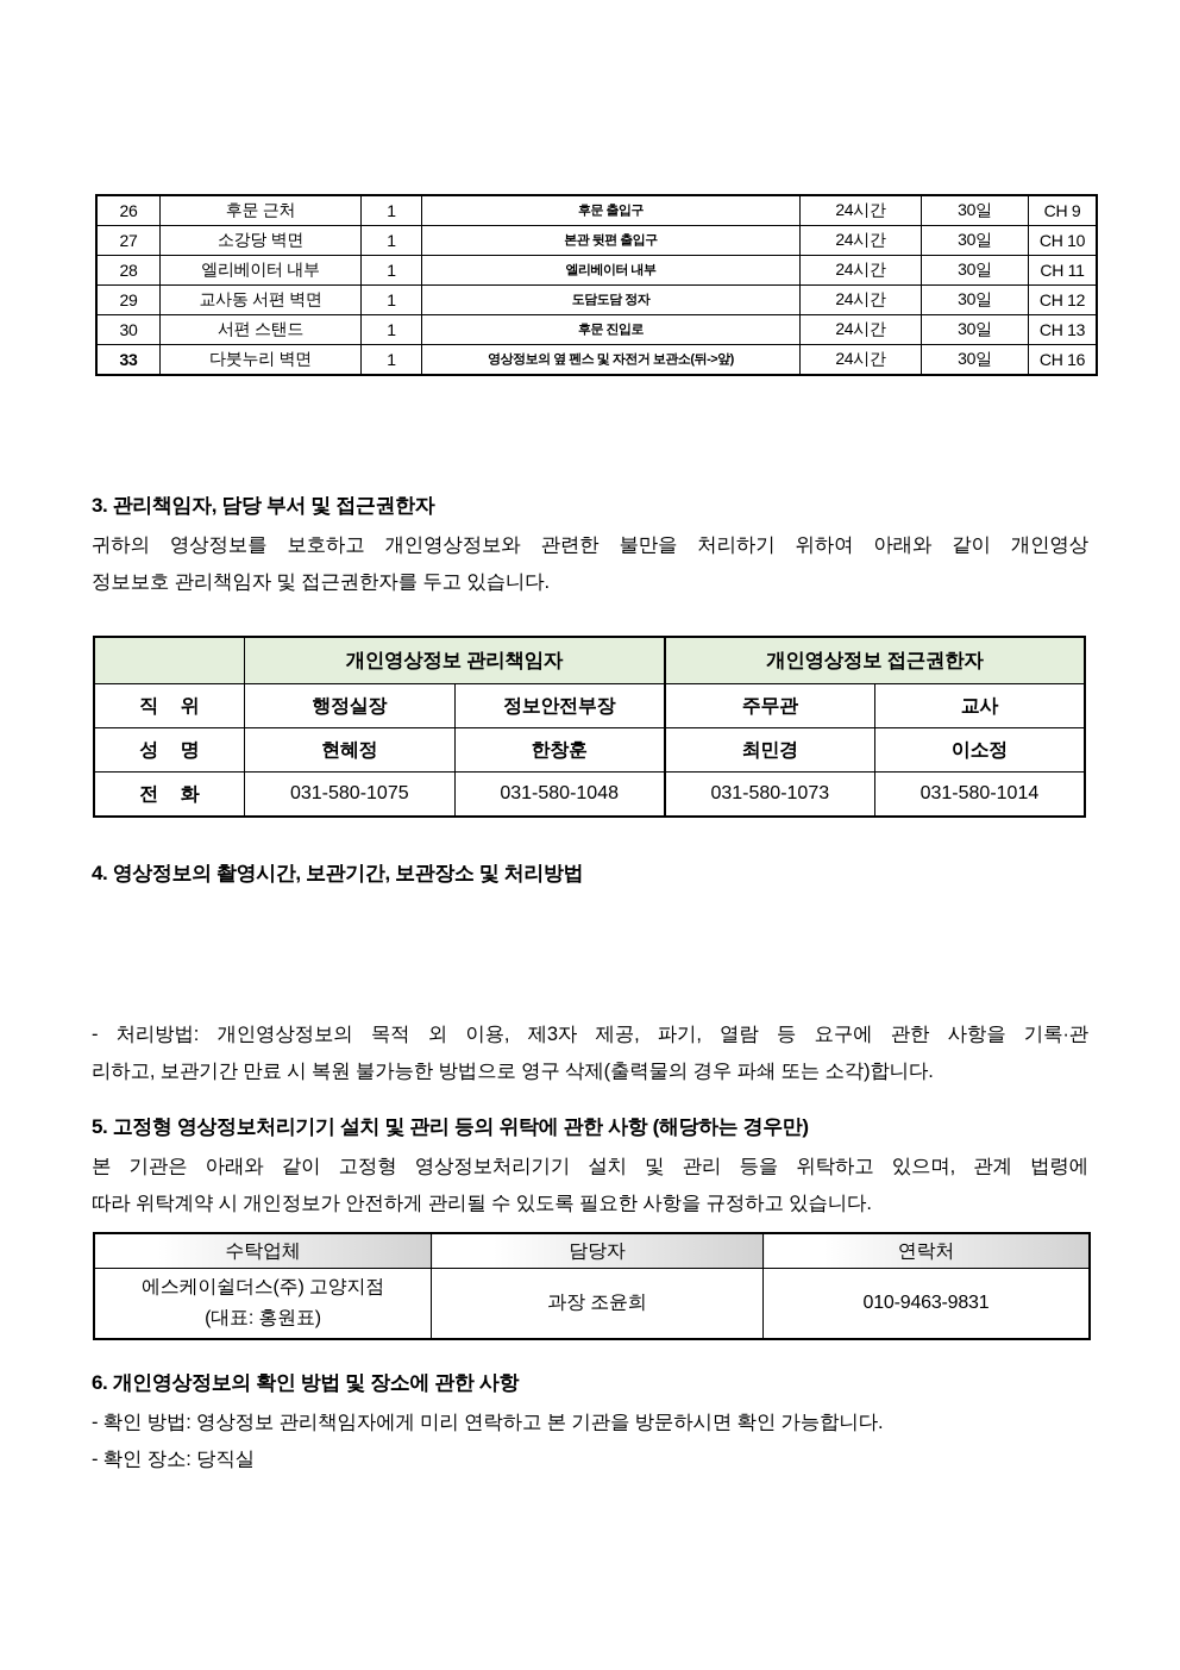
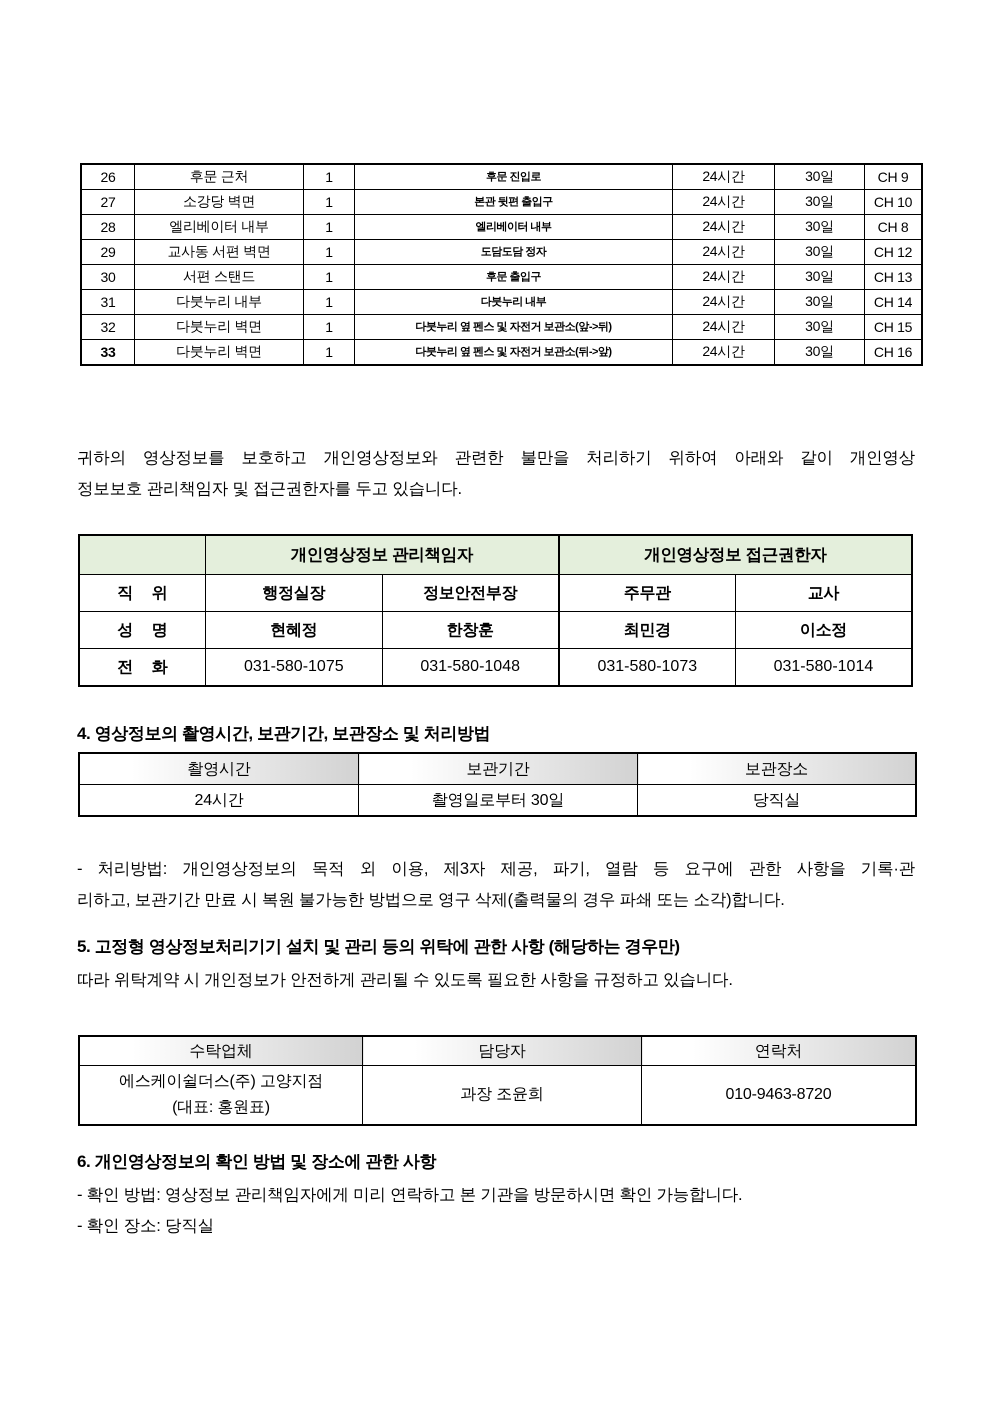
- 26	후문 근처	1	후문 출입구	24시간	30일	CH 9
+ 26	후문 근처	1	후문 진입로	24시간	30일	CH 9
  27	소강당 벽면	1	본관 뒷편 출입구	24시간	30일	CH 10
- 28	엘리베이터 내부	1	엘리베이터 내부	24시간	30일	CH 11
+ 28	엘리베이터 내부	1	엘리베이터 내부	24시간	30일	CH 8
  29	교사동 서편 벽면	1	도담도담 정자	24시간	30일	CH 12
- 30	서편 스탠드	1	후문 진입로	24시간	30일	CH 13
+ 30	서편 스탠드	1	후문 출입구	24시간	30일	CH 13
+ 31	다붓누리 내부	1	다붓누리 내부	24시간	30일	CH 14
+ 32	다붓누리 벽면	1	다붓누리 옆 펜스 및 자전거 보관소(앞->뒤)	24시간	30일	CH 15
- 33	다붓누리 벽면	1	영상정보의 옆 펜스 및 자전거 보관소(뒤->앞)	24시간	30일	CH 16
+ 33	다붓누리 벽면	1	다붓누리 옆 펜스 및 자전거 보관소(뒤->앞)	24시간	30일	CH 16
- 3. 관리책임자, 담당 부서 및 접근권한자
  귀하의 영상정보를 보호하고 개인영상정보와 관련한 불만을 처리하기 위하여 아래와 같이 개인영상
  정보보호 관리책임자 및 접근권한자를 두고 있습니다.
  	개인영상정보 관리책임자	개인영상정보 접근권한자
  직 위	행정실장	정보안전부장	주무관	교사
  성 명	현혜정	한창훈	최민경	이소정
  전 화	031-580-1075	031-580-1048	031-580-1073	031-580-1014
  4. 영상정보의 촬영시간, 보관기간, 보관장소 및 처리방법
+ 촬영시간	보관기간	보관장소
+ 24시간	촬영일로부터 30일	당직실
  - 처리방법: 개인영상정보의 목적 외 이용, 제3자 제공, 파기, 열람 등 요구에 관한 사항을 기록·관
  리하고, 보관기간 만료 시 복원 불가능한 방법으로 영구 삭제(출력물의 경우 파쇄 또는 소각)합니다.
  5. 고정형 영상정보처리기기 설치 및 관리 등의 위탁에 관한 사항 (해당하는 경우만)
- 본 기관은 아래와 같이 고정형 영상정보처리기기 설치 및 관리 등을 위탁하고 있으며, 관계 법령에
  따라 위탁계약 시 개인정보가 안전하게 관리될 수 있도록 필요한 사항을 규정하고 있습니다.
  수탁업체	담당자	연락처
- 에스케이쉴더스(주) 고양지점 (대표: 홍원표)	과장 조윤희	010-9463-9831
+ 에스케이쉴더스(주) 고양지점 (대표: 홍원표)	과장 조윤희	010-9463-8720
  6. 개인영상정보의 확인 방법 및 장소에 관한 사항
  - 확인 방법: 영상정보 관리책임자에게 미리 연락하고 본 기관을 방문하시면 확인 가능합니다.
  - 확인 장소: 당직실
